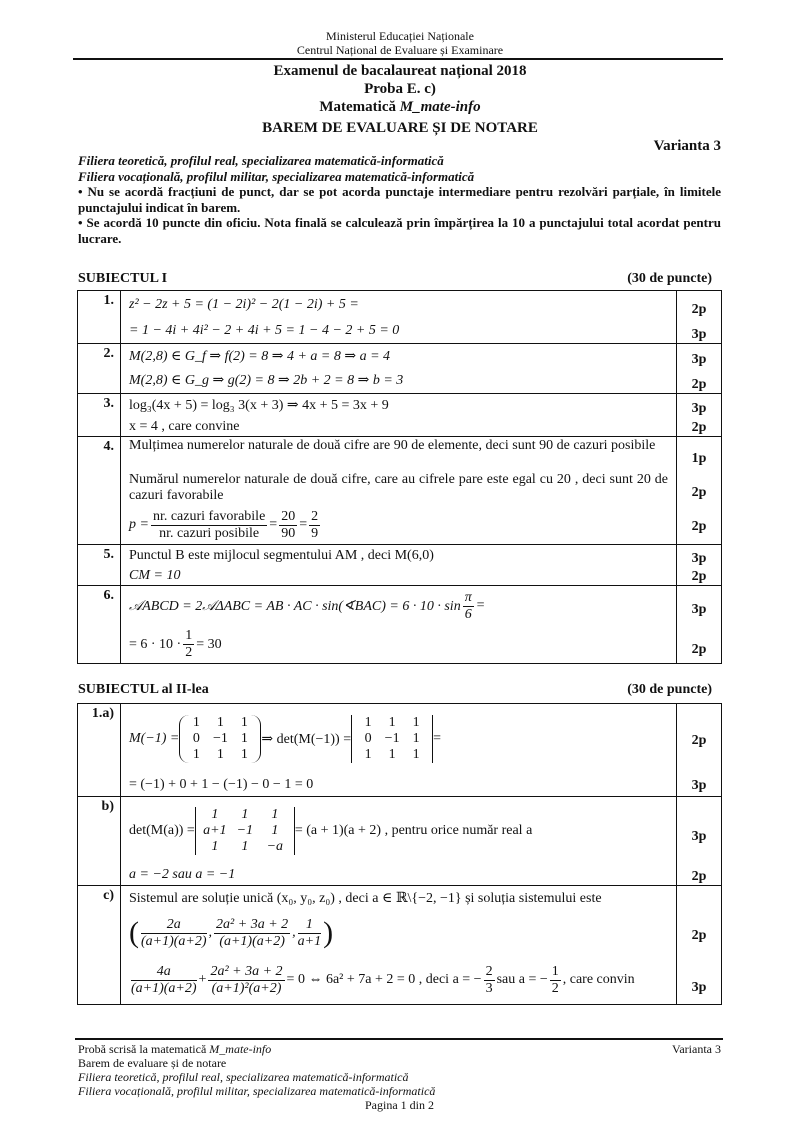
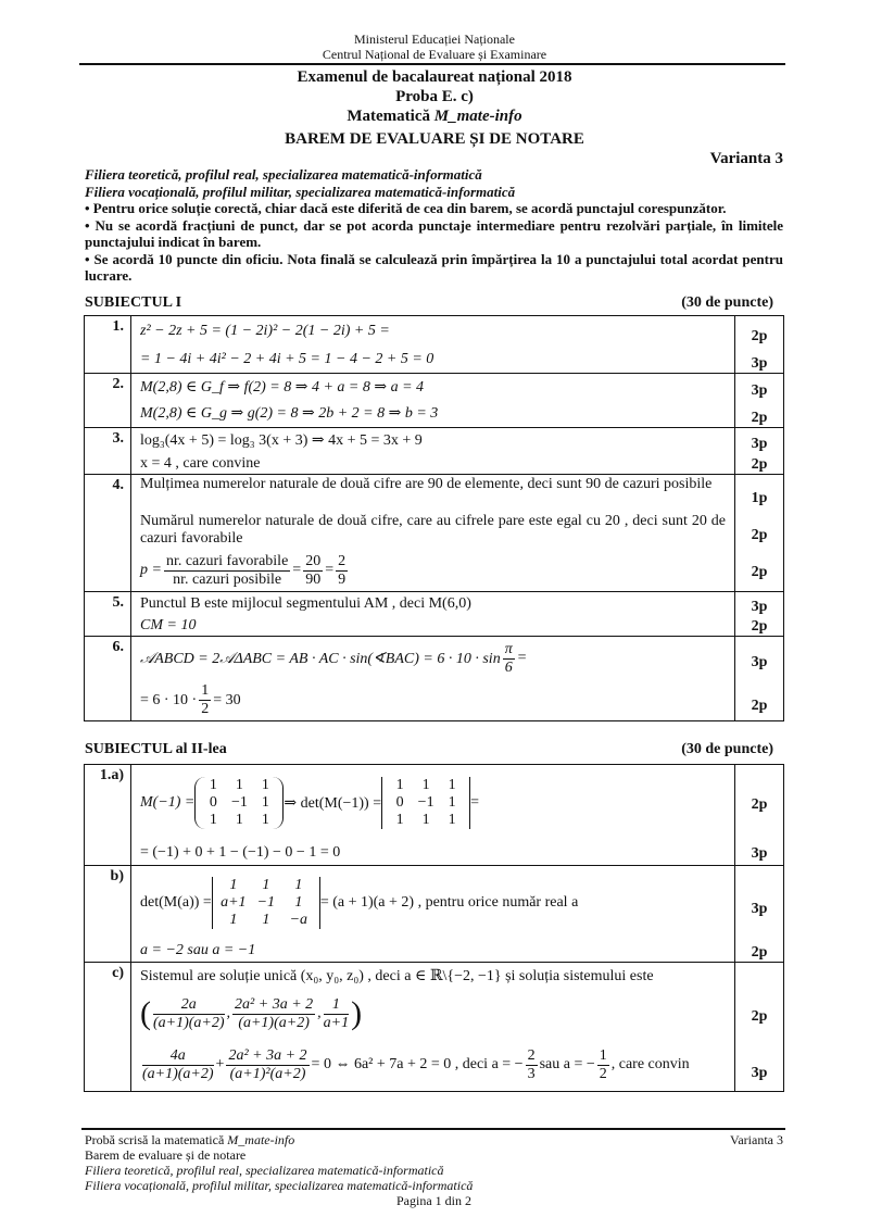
  Ministerul Educației Naționale
  Centrul Național de Evaluare și Examinare
  Examenul de bacalaureat național 2018
  Proba E. c)
  Matematică M_mate-info
  BAREM DE EVALUARE ȘI DE NOTARE
  Varianta 3
  Filiera teoretică, profilul real, specializarea matematică-informatică
  Filiera vocațională, profilul militar, specializarea matematică-informatică
+ • Pentru orice soluție corectă, chiar dacă este diferită de cea din barem, se acordă punctajul corespunzător.
  • Nu se acordă fracțiuni de punct, dar se pot acorda punctaje intermediare pentru rezolvări parțiale, în limitele punctajului indicat în barem.
  • Se acordă 10 puncte din oficiu. Nota finală se calculează prin împărțirea la 10 a punctajului total acordat pentru lucrare.
  SUBIECTUL I
  (30 de puncte)
  1.	z² − 2z + 5 = (1 − 2i)² − 2(1 − 2i) + 5 = = 1 − 4i + 4i² − 2 + 4i + 5 = 1 − 4 − 2 + 5 = 0	2p 3p
  2.	M(2,8) ∈ G_f ⇒ f(2) = 8 ⇒ 4 + a = 8 ⇒ a = 4 M(2,8) ∈ G_g ⇒ g(2) = 8 ⇒ 2b + 2 = 8 ⇒ b = 3	3p 2p
  3.	log₃(4x + 5) = log₃ 3(x + 3) ⇒ 4x + 5 = 3x + 9 x = 4 , care convine	3p 2p
  4.	Mulțimea numerelor naturale de două cifre are 90 de elemente, deci sunt 90 de cazuri posibile Numărul numerelor naturale de două cifre, care au cifrele pare este egal cu 20 , deci sunt 20 de cazuri favorabile p = nr. cazuri favorabilenr. cazuri posibile= 2090= 29	1p 2p 2p
  5.	Punctul B este mijlocul segmentului AM , deci M(6,0) CM = 10	3p 2p
  6.	𝒜ABCD = 2𝒜ΔABC = AB · AC · sin(∢BAC) = 6 · 10 · sin π6= = 6 · 10 · 12 = 30	3p 2p
  SUBIECTUL al II-lea
  (30 de puncte)
  1.a)	M(−1) = 1 1 1 0 −1 1 1 1 1 ⇒ det(M(−1)) = 1 1 1 0 −1 1 1 1 1 = = (−1) + 0 + 1 − (−1) − 0 − 1 = 0	2p 3p
  b)	det(M(a)) = 1 1 1 a+1 −1 1 1 1 −a = (a + 1)(a + 2) , pentru orice număr real a a = −2 sau a = −1	3p 2p
  c)	Sistemul are soluție unică (x₀, y₀, z₀) , deci a ∈ ℝ\{−2, −1} și soluția sistemului este ( 2a(a+1)(a+2), 2a² + 3a + 2(a+1)(a+2), 1a+1 ) 4a(a+1)(a+2)+ 2a² + 3a + 2(a+1)²(a+2) = 0 ⇔ 6a² + 7a + 2 = 0 , deci a = − 23 sau a = − 12 , care convin	2p 3p
  Probă scrisă la matematică M_mate-info
  Varianta 3
  Barem de evaluare și de notare
  Filiera teoretică, profilul real, specializarea matematică-informatică
  Filiera vocațională, profilul militar, specializarea matematică-informatică
  Pagina 1 din 2
